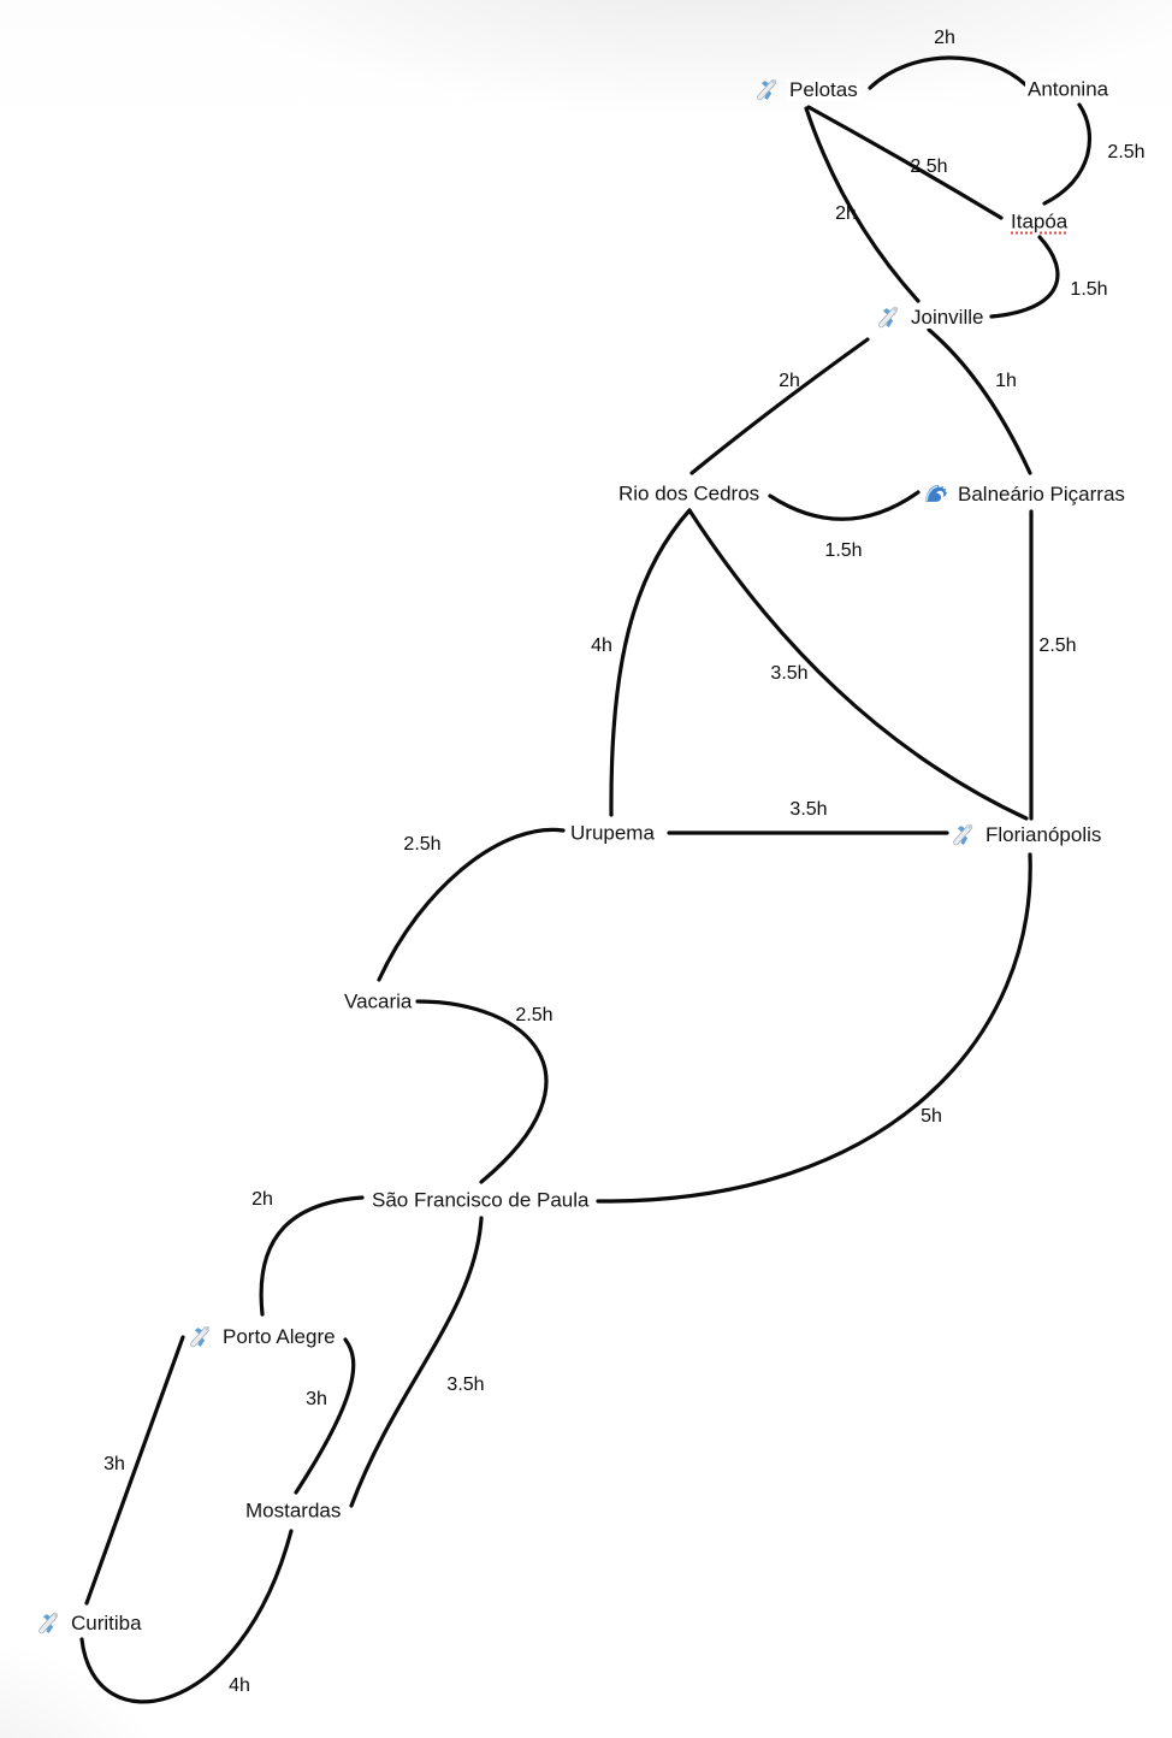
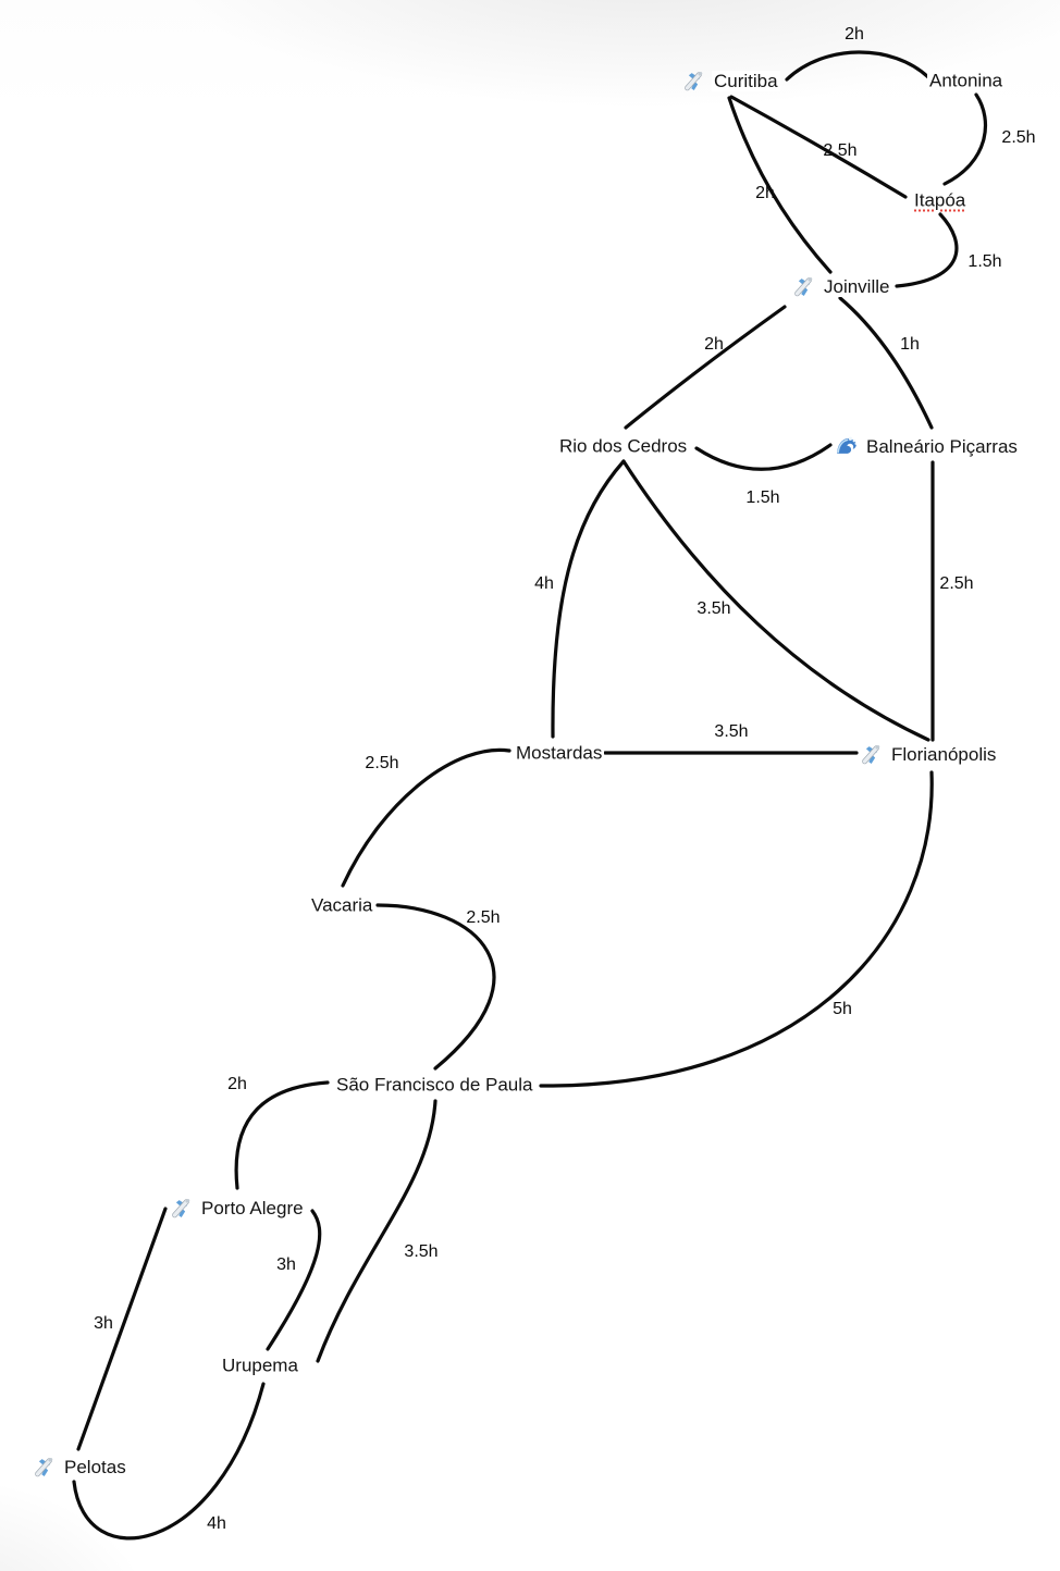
  2h
  2.5h
  2.5h
  2h
  1.5h
  2h
  1h
  1.5h
  4h
  3.5h
  2.5h
  3.5h
  2.5h
  2.5h
  5h
  2h
  3.5h
  3h
  3h
  4h
- Pelotas
+ Curitiba
  Antonina
  Itapóa
  Joinville
  Rio dos Cedros
  Balneário Piçarras
- Urupema
+ Mostardas
  Florianópolis
  Vacaria
  São Francisco de Paula
  Porto Alegre
- Mostardas
+ Urupema
- Curitiba
+ Pelotas
